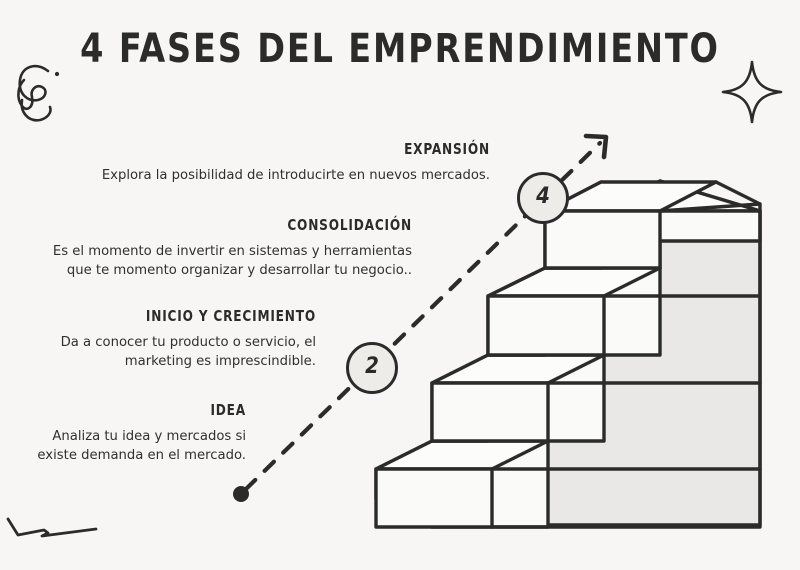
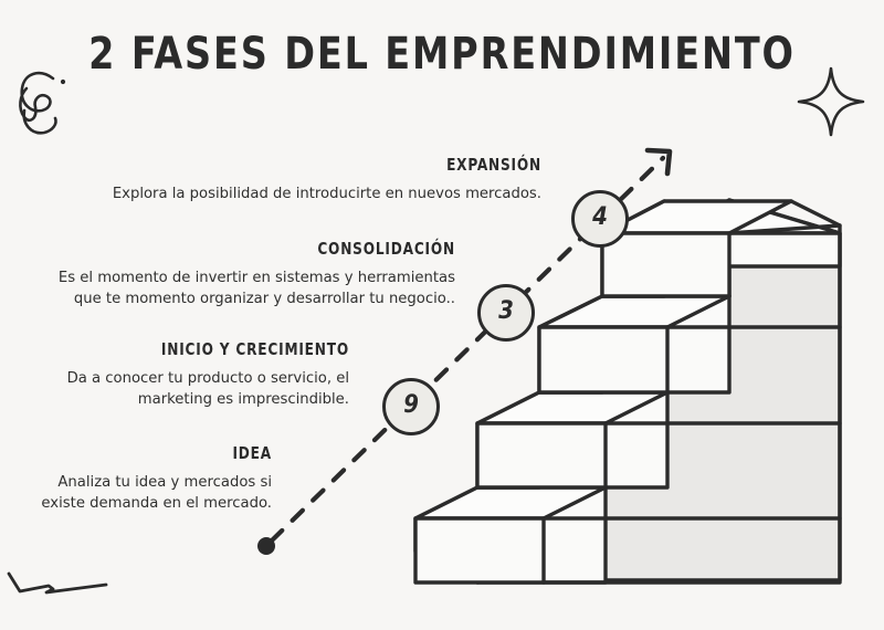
- 4 FASES DEL EMPRENDIMIENTO
+ 2 FASES DEL EMPRENDIMIENTO
  EXPANSIÓN
  Explora la posibilidad de introducirte en nuevos mercados.
  CONSOLIDACIÓN
  Es el momento de invertir en sistemas y herramientas que te momento organizar y desarrollar tu negocio..
  INICIO Y CRECIMIENTO
  Da a conocer tu producto o servicio, el marketing es imprescindible.
  IDEA
  Analiza tu idea y mercados si existe demanda en el mercado.
- 2
+ 9
+ 3
  4
